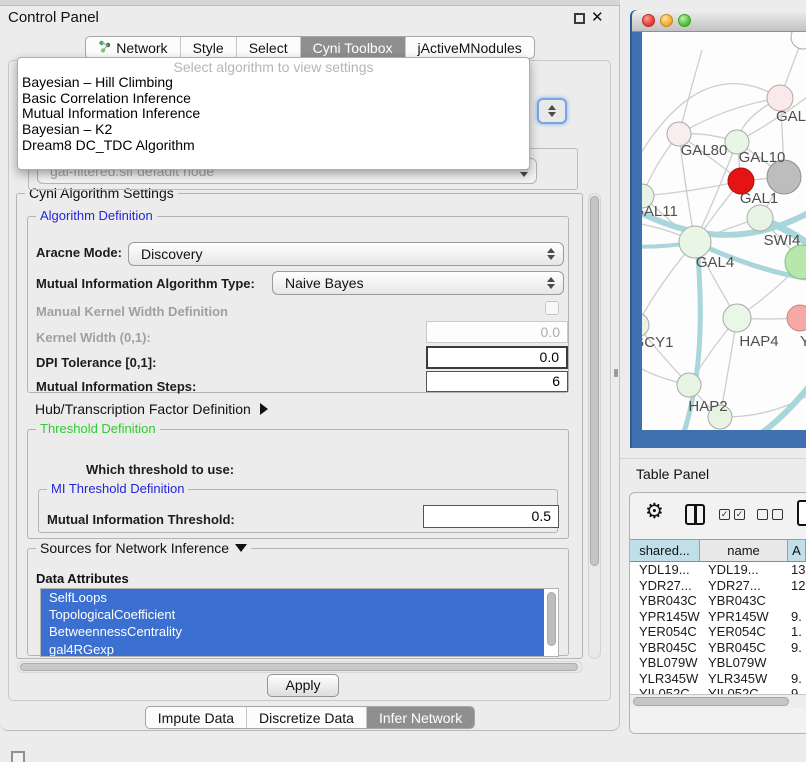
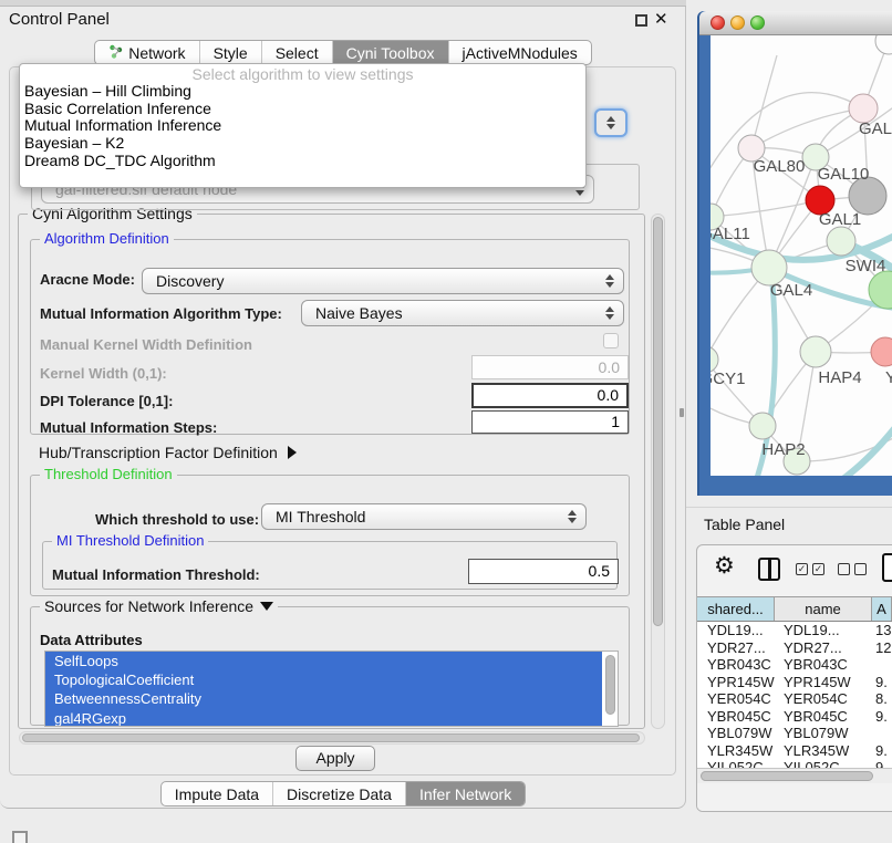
  Control Panel
  ✕
  Network
  Style
  Select
  Cyni Toolbox
  jActiveMNodules
  gal-filtered.sif default node
  Select algorithm to view settings
  Bayesian – Hill Climbing
  Basic Correlation Inference
  Mutual Information Inference
  Bayesian – K2
  Dream8 DC_TDC Algorithm
  Cyni Algorithm Settings
  Algorithm Definition
  Aracne Mode:
  Discovery
  Mutual Information Algorithm Type:
  Naive Bayes
  Manual Kernel Width Definition
  Kernel Width (0,1):
  0.0
  DPI Tolerance [0,1]:
  0.0
  Mutual Information Steps:
- 6
+ 1
  Hub/Transcription Factor Definition
  Threshold Definition
  Which threshold to use:
+ MI Threshold
  MI Threshold Definition
  Mutual Information Threshold:
  0.5
  Sources for Network Inference
  Data Attributes
  SelfLoops
  TopologicalCoefficient
  BetweennessCentrality
  gal4RGexp
  Apply
  Impute Data
  Discretize Data
  Infer Network
  GAL
  GAL80
  GAL10
  GAL1
  AL11
  SWI4
  GAL4
  CY1
  HAP4
  Y
  HAP2
  Table Panel
  ⚙
  ✓
  ✓
  shared...
  name
  A
  YDL19...
  YDL19...
  13
  YDR27...
  YDR27...
  12
  YBR043C
  YBR043C
  YPR145W
  YPR145W
  9.
  YER054C
  YER054C
- 1.
+ 8.
  YBR045C
  YBR045C
  9.
  YBL079W
  YBL079W
  YLR345W
  YLR345W
  9.
